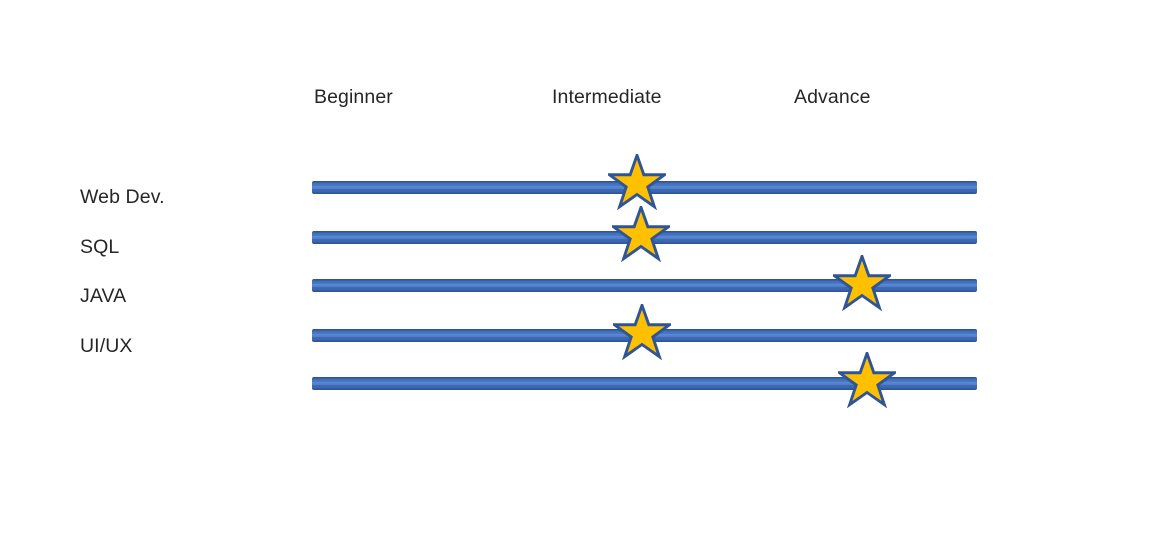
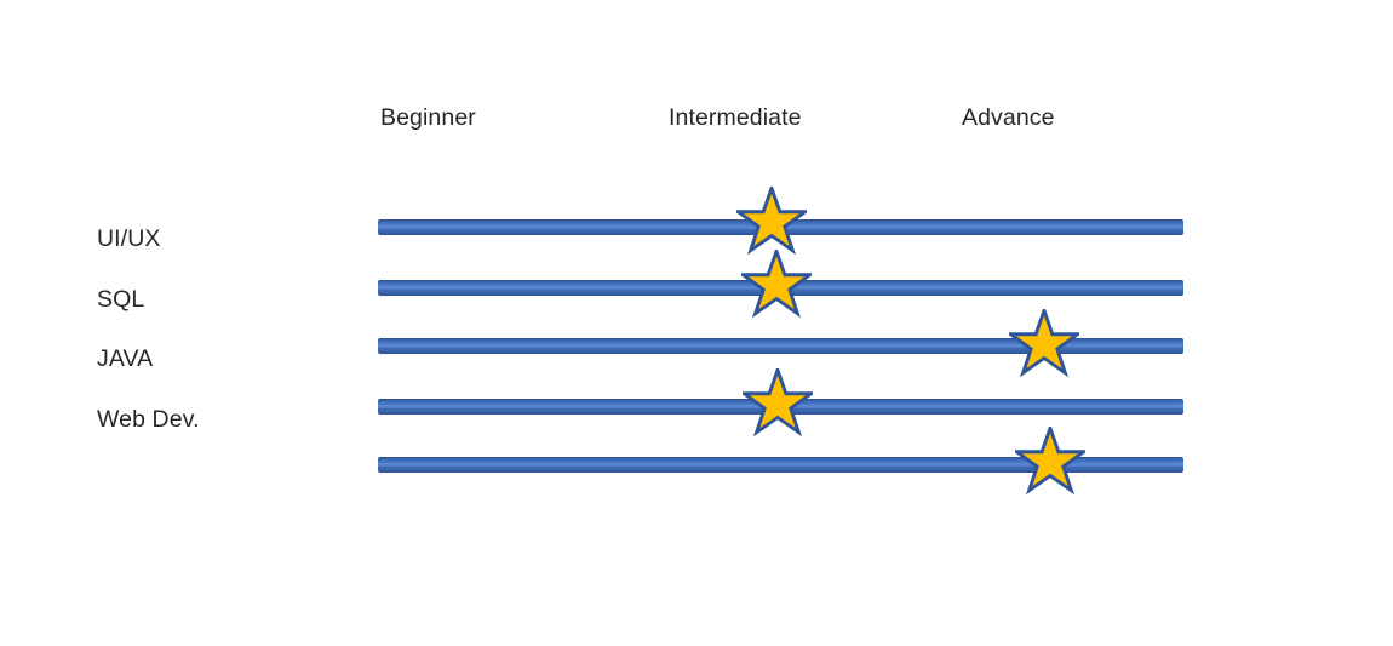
  Beginner
  Intermediate
  Advance
- Web Dev.
+ UI/UX
  SQL
  JAVA
- UI/UX
+ Web Dev.
